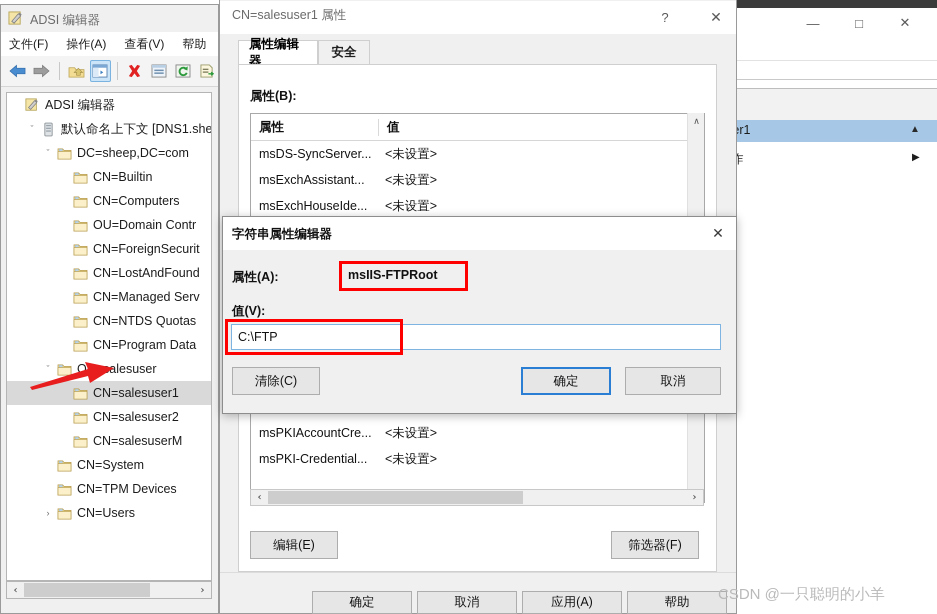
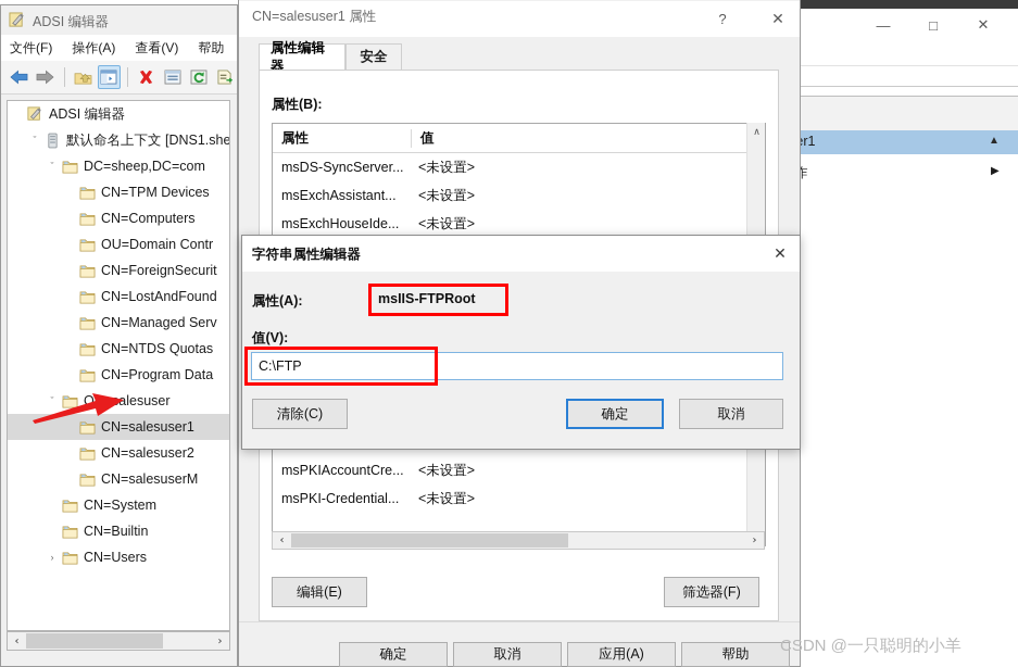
  —
  □
  ✕
  ▲
  ▶
  ADSI 编辑器
  文件(F)
  操作(A)
  查看(V)
  帮助
  ADSI 编辑器
  ˇ
  默认命名上下文 [DNS1.she
  ˇ
  DC=sheep,DC=com
- CN=Builtin
+ CN=TPM Devices
  CN=Computers
  OU=Domain Contr
  CN=ForeignSecurit
  CN=LostAndFound
  CN=Managed Serv
  CN=NTDS Quotas
  CN=Program Data
  ˇ
  Oalesuser
  CN=salesuser1
  CN=salesuser2
  CN=salesuserM
  CN=System
- CN=TPM Devices
+ CN=Builtin
  ›
  CN=Users
  ‹
  ›
  CN=salesuser1 属性
  ?
  ✕
  属性编辑器
  安全
  属性(B):
  属性
  值
  msDS-SyncServer...
  <未设置>
  msExchAssistant...
  <未设置>
  msExchHouseIde...
  <未设置>
  msPKIAccountCre...
  <未设置>
  msPKI-Credential...
  <未设置>
  ∧
  ‹
  ›
  编辑(E)
  筛选器(F)
  确定
  取消
  应用(A)
  帮助
  字符串属性编辑器
  ✕
  属性(A):
  msIIS-FTPRoot
  值(V):
  C:\FTP
  清除(C)
  确定
  取消
  CSDN @一只聪明的小羊
